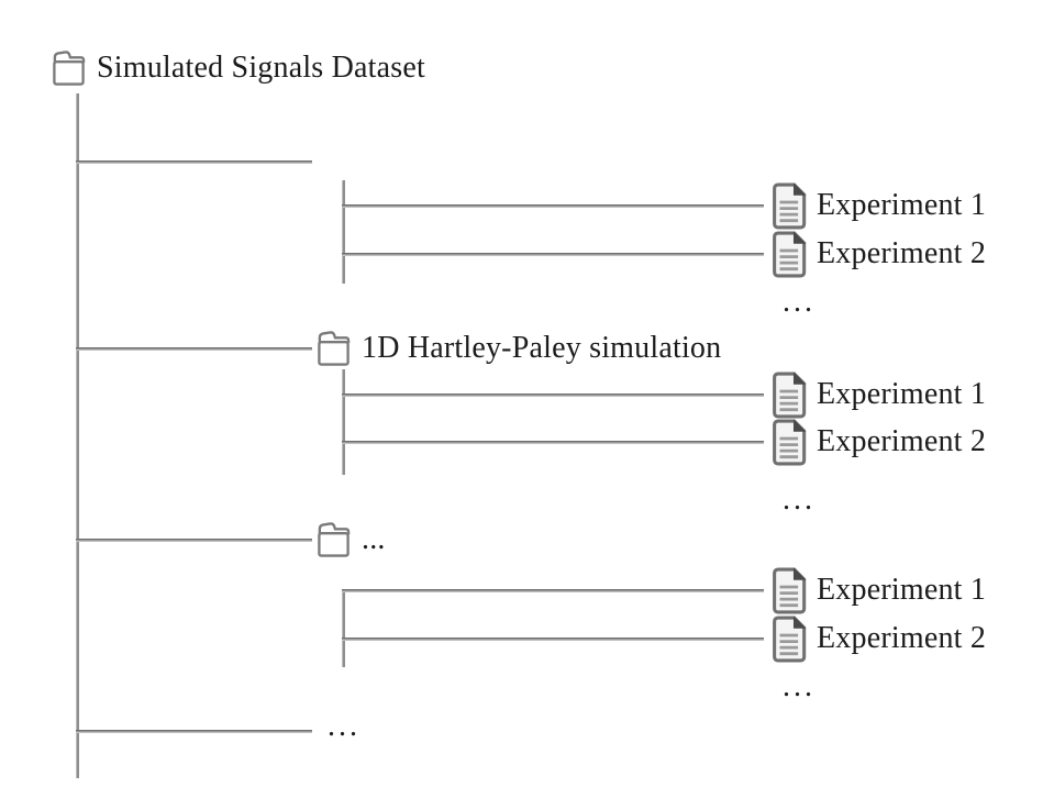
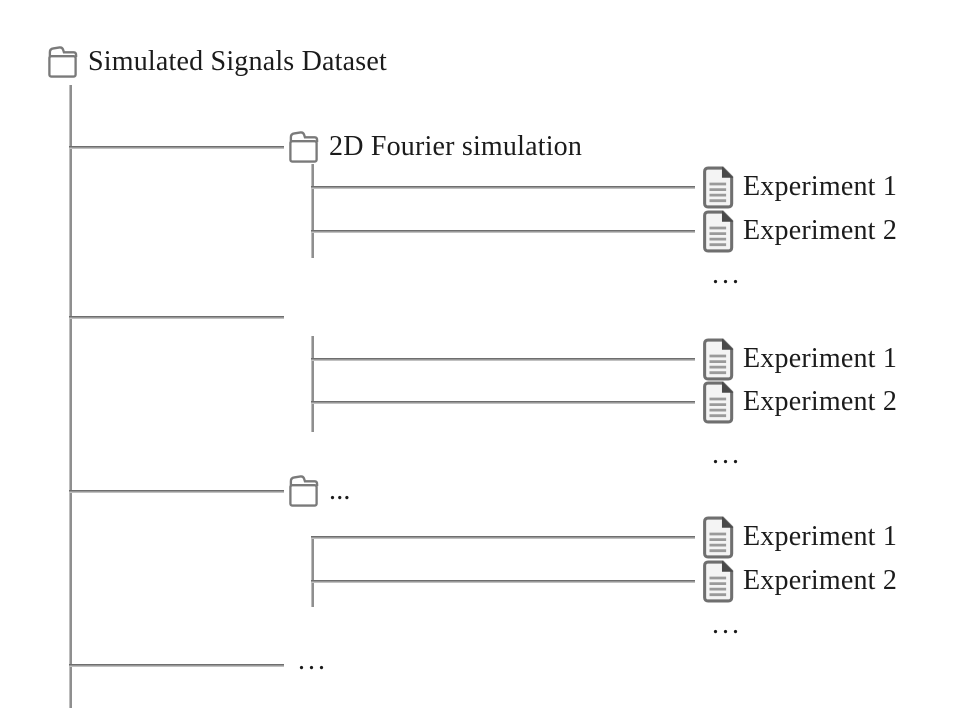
  Simulated Signals Dataset
+ 2D Fourier simulation
  Experiment 1
  Experiment 2
  ...
- 1D Hartley-Paley simulation
  Experiment 1
  Experiment 2
  ...
  ...
  Experiment 1
  Experiment 2
  ...
  ...
